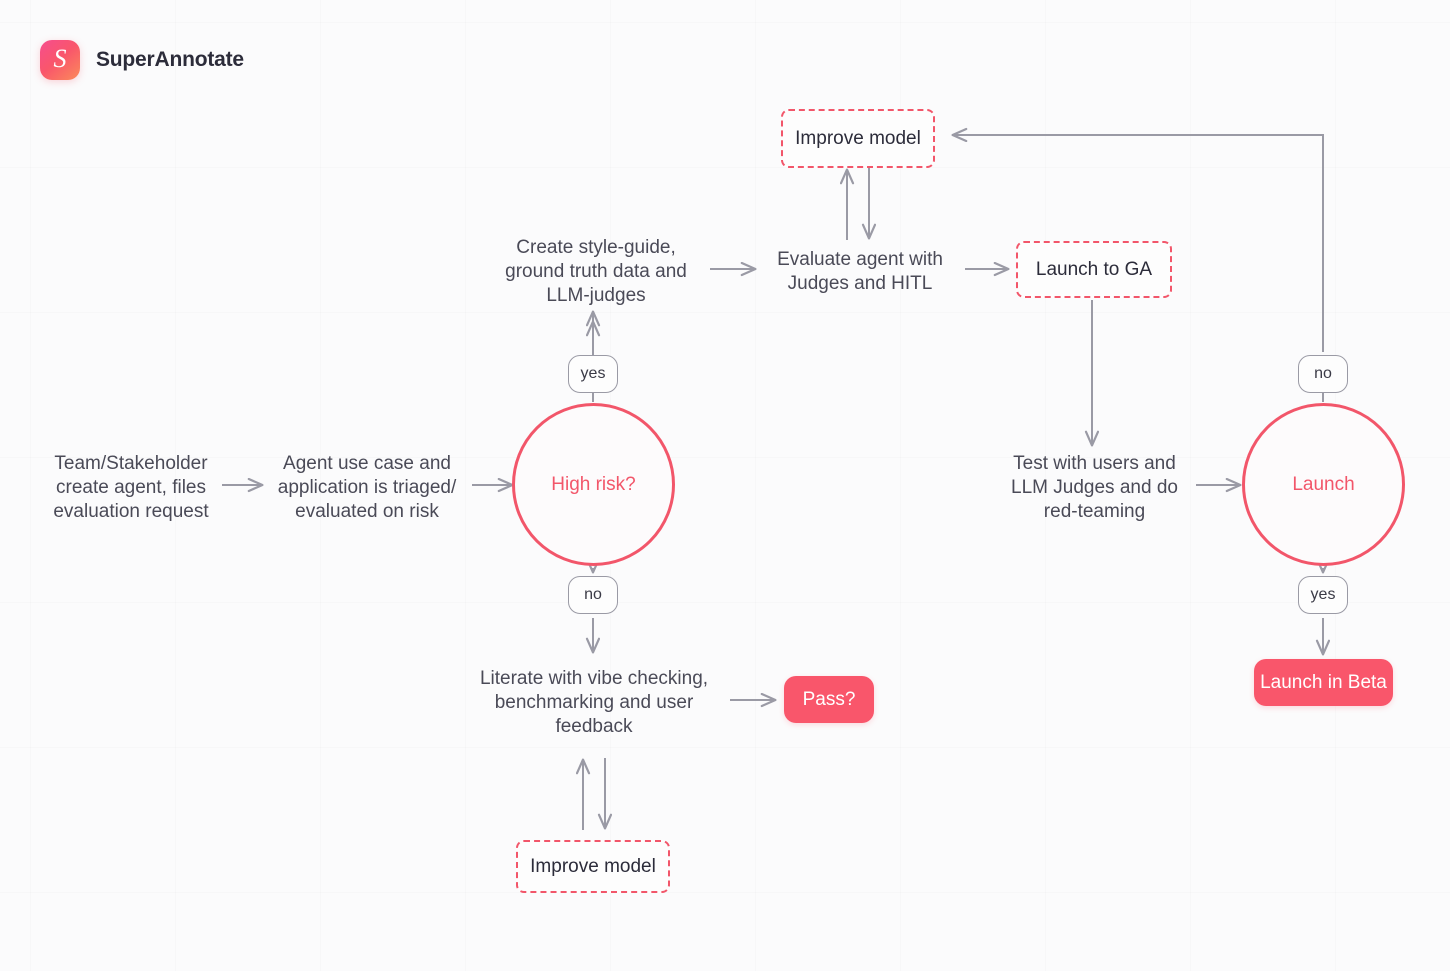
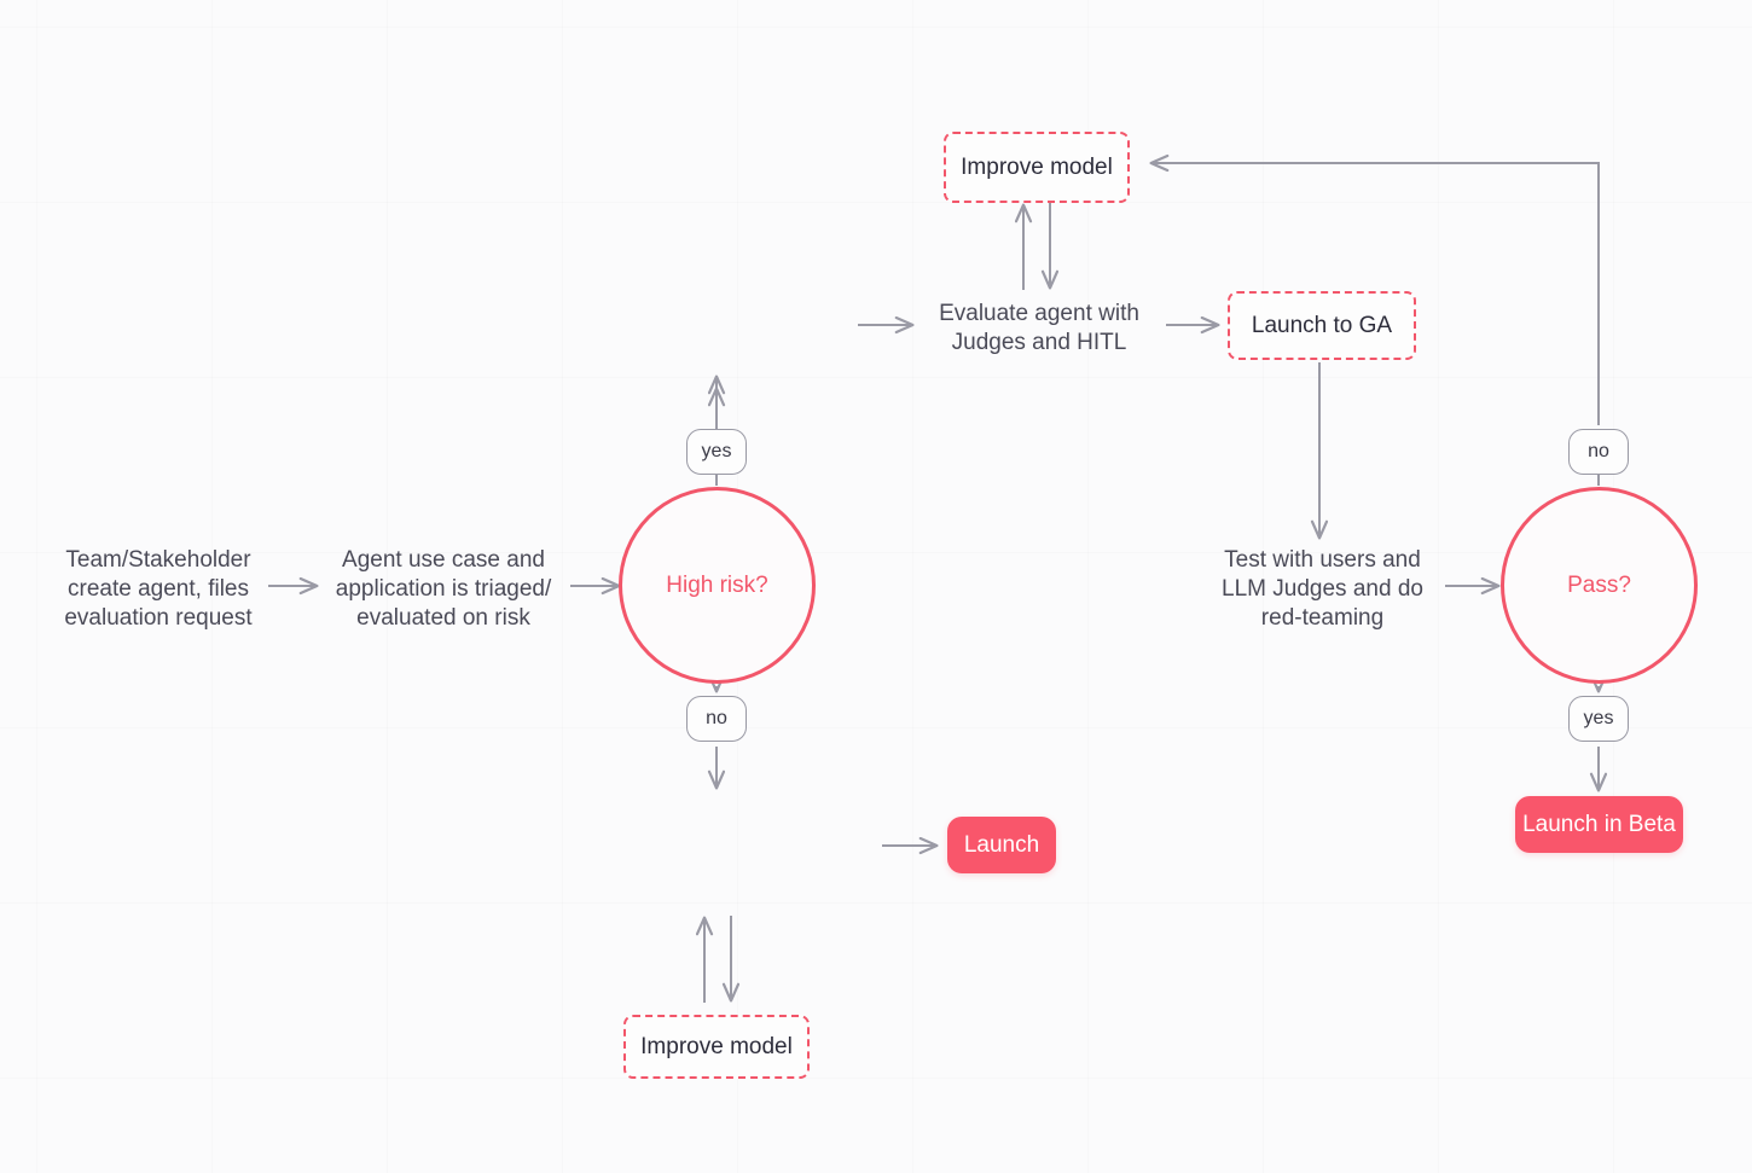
- S
- SuperAnnotate
  Team/Stakeholder
  create agent, files
  evaluation request
  Agent use case and
  application is triaged/
  evaluated on risk
  High risk?
- Create style-guide,
- ground truth data and
- LLM-judges
  Evaluate agent with
  Judges and HITL
  Improve model
  Launch to GA
  Test with users and
  LLM Judges and do
  red-teaming
- Launch
+ Pass?
  Launch in Beta
- Literate with vibe checking,
- benchmarking and user
- feedback
- Pass?
+ Launch
  Improve model
  yes
  no
  no
  yes
